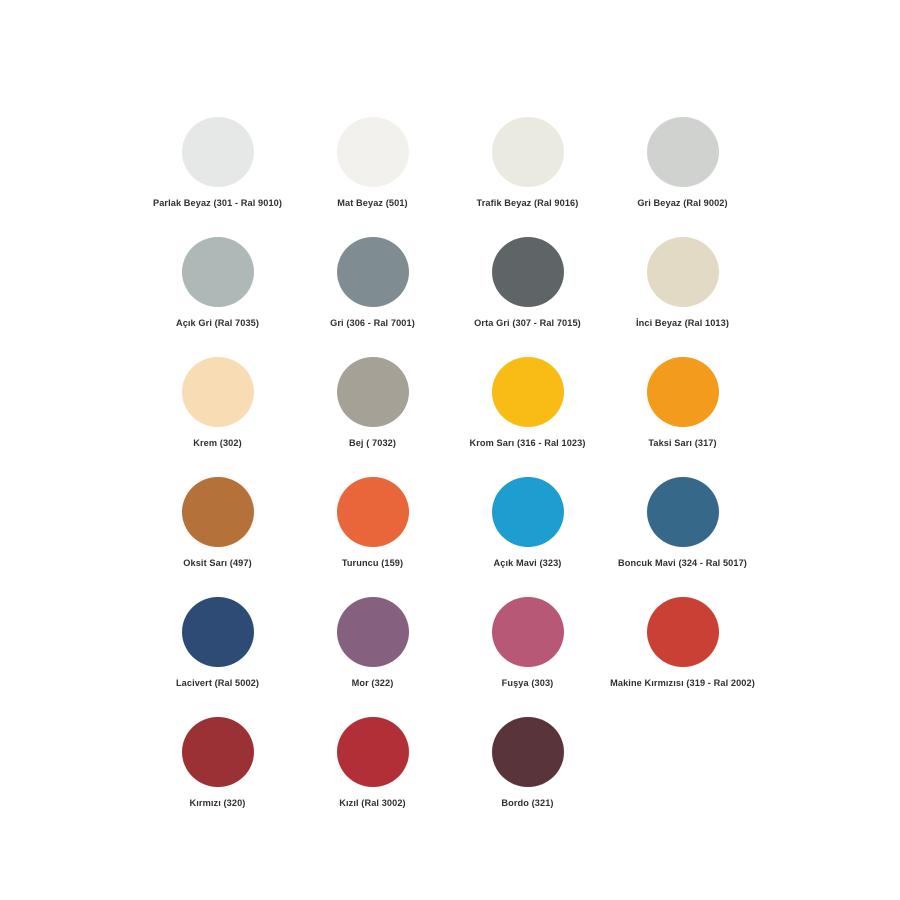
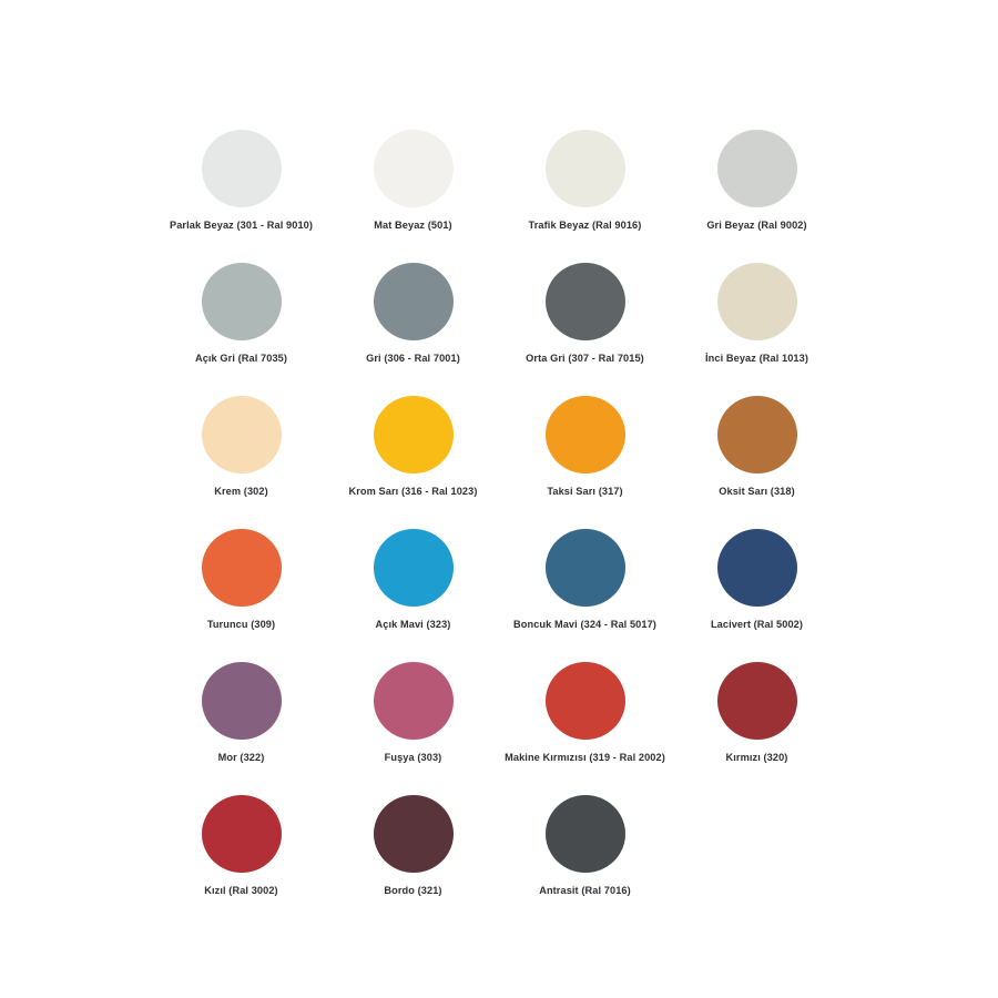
  Parlak Beyaz (301 - Ral 9010)
  Mat Beyaz (501)
  Trafik Beyaz (Ral 9016)
  Gri Beyaz (Ral 9002)
  Açık Gri (Ral 7035)
  Gri (306 - Ral 7001)
  Orta Gri (307 - Ral 7015)
  İnci Beyaz (Ral 1013)
  Krem (302)
- Bej ( 7032)
  Krom Sarı (316 - Ral 1023)
  Taksi Sarı (317)
- Oksit Sarı (497)
+ Oksit Sarı (318)
- Turuncu (159)
+ Turuncu (309)
  Açık Mavi (323)
  Boncuk Mavi (324 - Ral 5017)
  Lacivert (Ral 5002)
  Mor (322)
  Fuşya (303)
  Makine Kırmızısı (319 - Ral 2002)
  Kırmızı (320)
  Kızıl (Ral 3002)
  Bordo (321)
+ Antrasit (Ral 7016)
